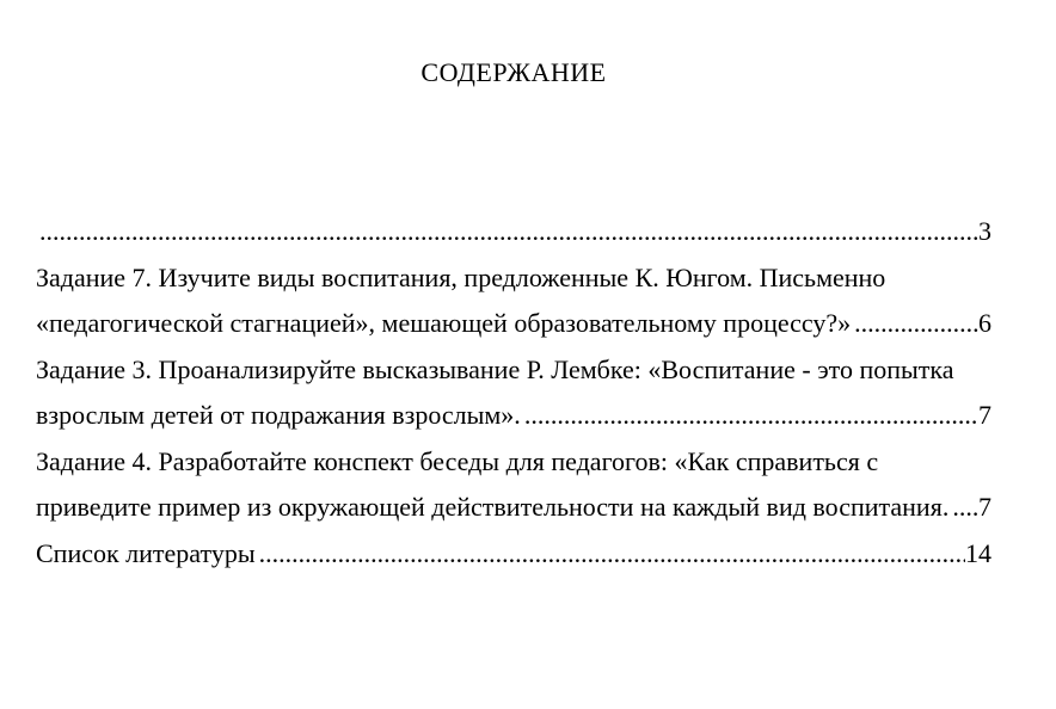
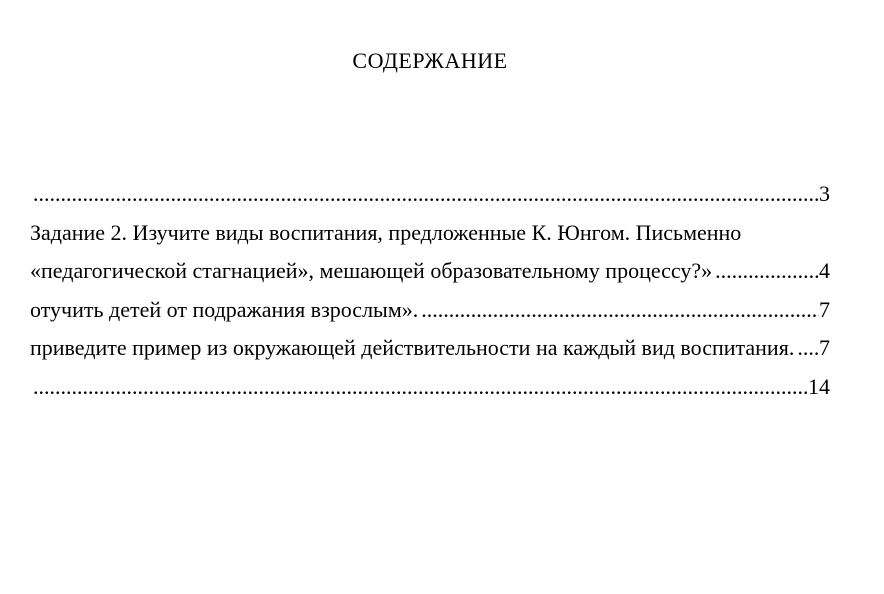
  СОДЕРЖАНИЕ
  3
- Задание 7. Изучите виды воспитания, предложенные К. Юнгом. Письменно
+ Задание 2. Изучите виды воспитания, предложенные К. Юнгом. Письменно
  «педагогической стагнацией», мешающей образовательному процессу?»
- 6
+ 4
- Задание 3. Проанализируйте высказывание Р. Лембке: «Воспитание - это попытка
- взрослым детей от подражания взрослым».
+ отучить детей от подражания взрослым».
  7
- Задание 4. Разработайте конспект беседы для педагогов: «Как справиться с
  приведите пример из окружающей действительности на каждый вид воспитания.
  7
- Список литературы
  14
